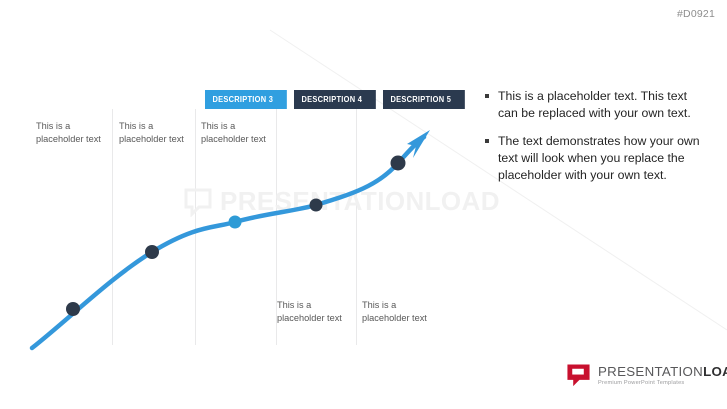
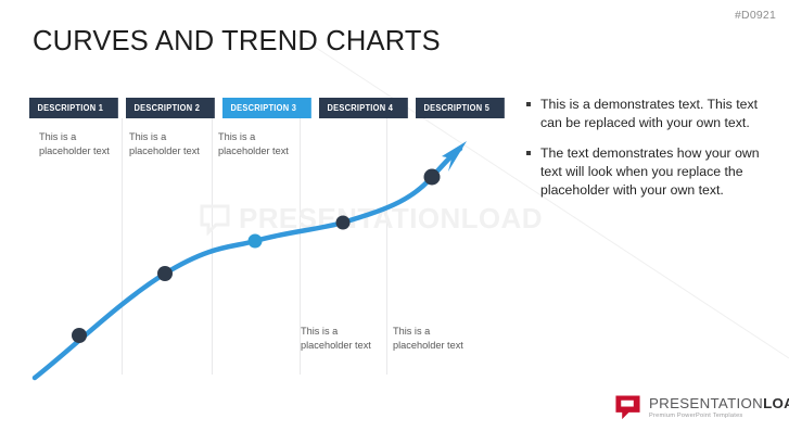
  #D0921
+ CURVES AND TREND CHARTS
  PRESETATIONLOAD
+ DESCRIPTION 1
+ DESCRIPTION 2
  DESCRIPTION 3
  DESCRIPTION 4
  DESCRIPTION 5
  This is a placeholder text
  This is a placeholder text
  This is a placeholder text
  This is a placeholder text
  This is a placeholder text
- This is a placeholder text. This text can be replaced with your own text.
+ This is a demonstrates text. This text can be replaced with your own text.
  The text demonstrates how your own text will look when you replace the placeholder with your own text.
  PRESENTATIONLO
